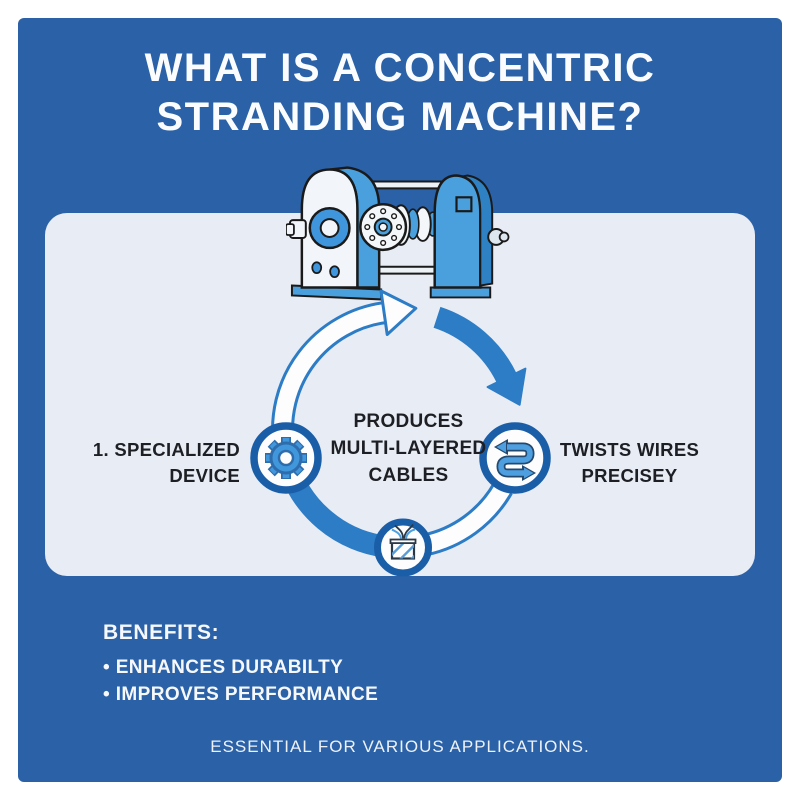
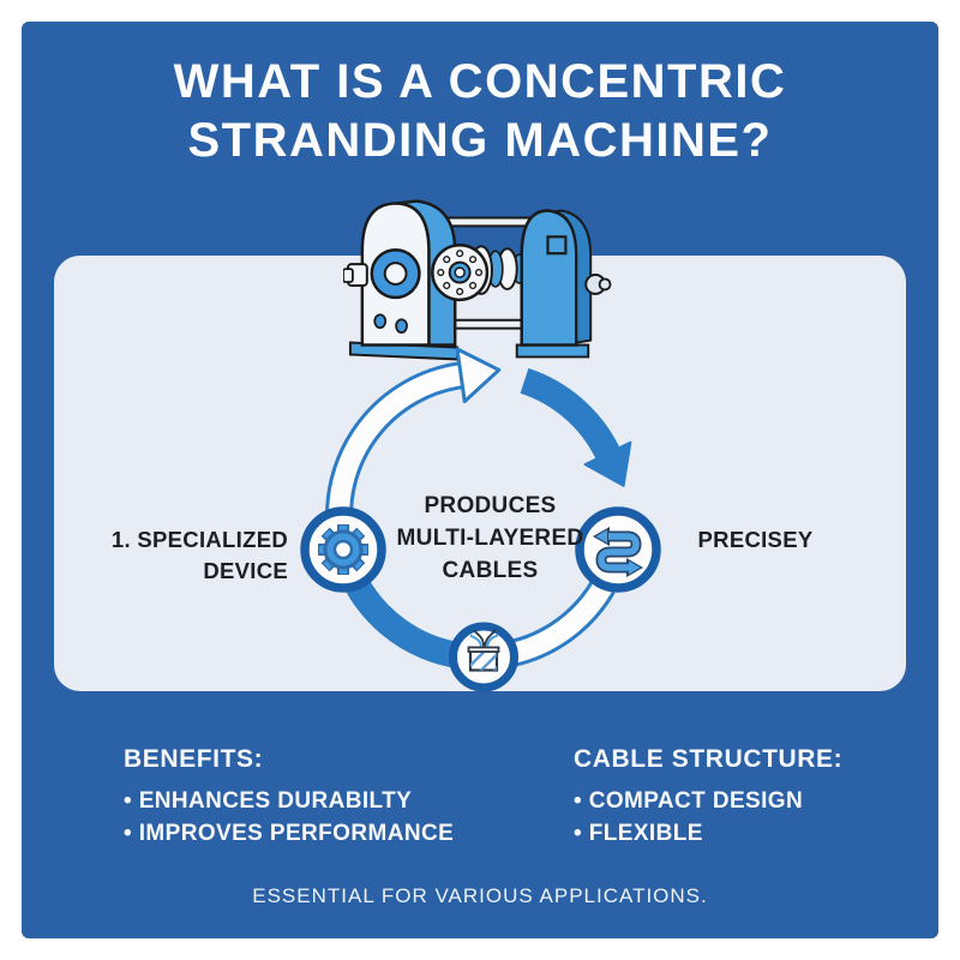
  WHAT IS A CONCENTRIC
  STRANDING MACHINE?
  PRODUCES
  MULTI-LAYERED
  CABLES
  1. SPECIALIZED
  DEVICE
- TWISTS WIRES
  PRECISEY
  BENEFITS:
  • ENHANCES DURABILTY
  • IMPROVES PERFORMANCE
+ CABLE STRUCTURE:
+ • COMPACT DESIGN
+ • FLEXIBLE
  ESSENTIAL FOR VARIOUS APPLICATIONS.
